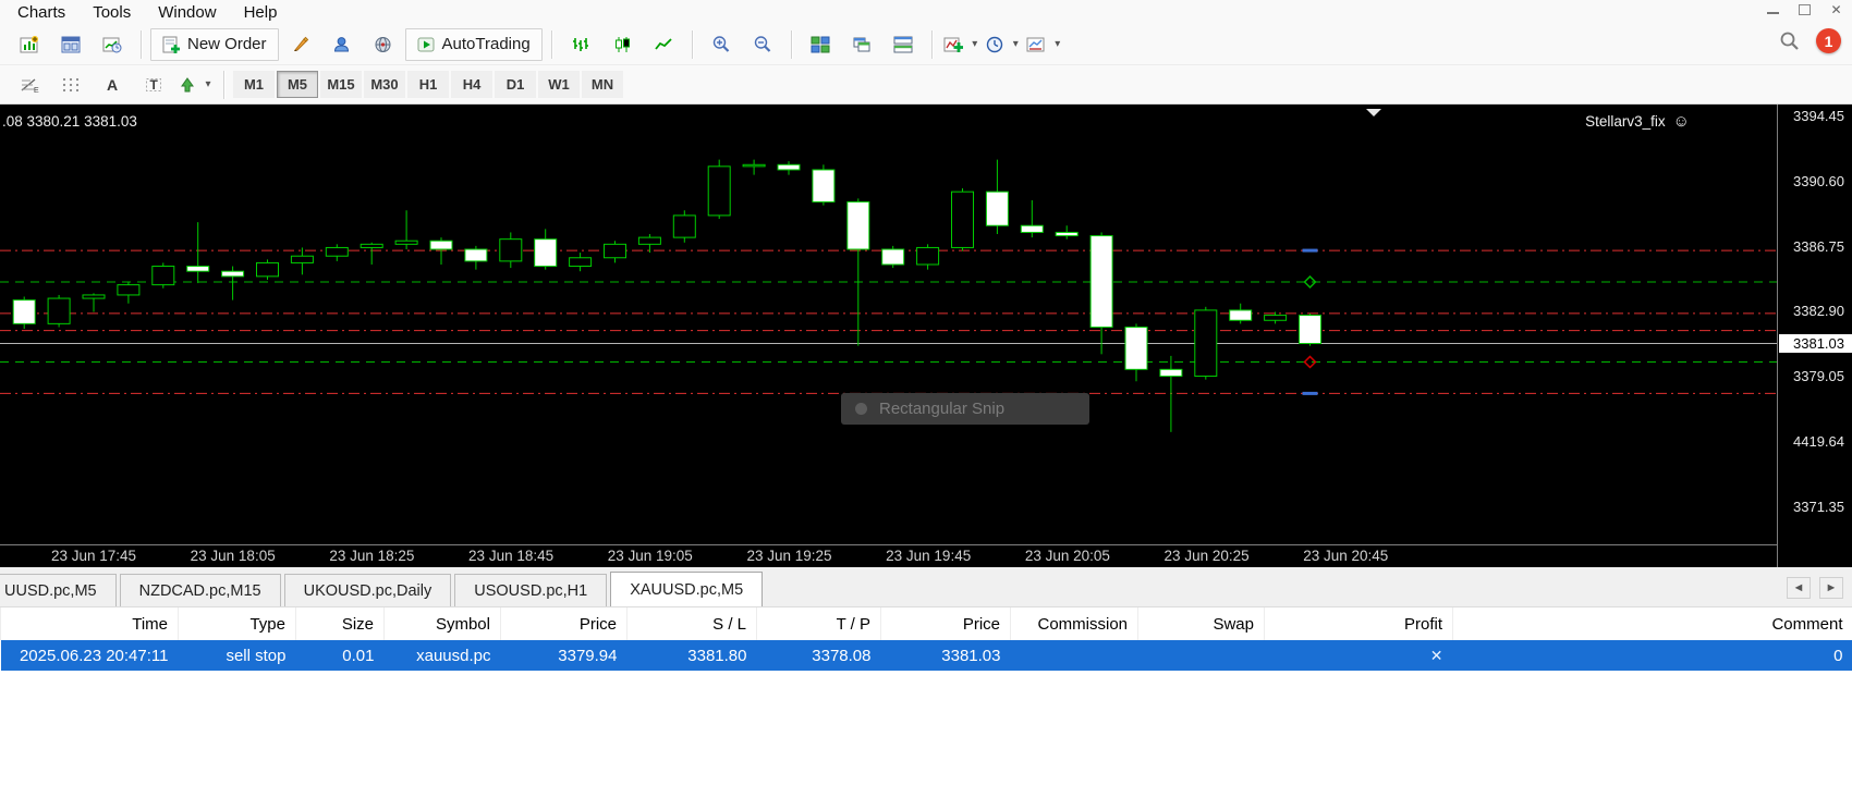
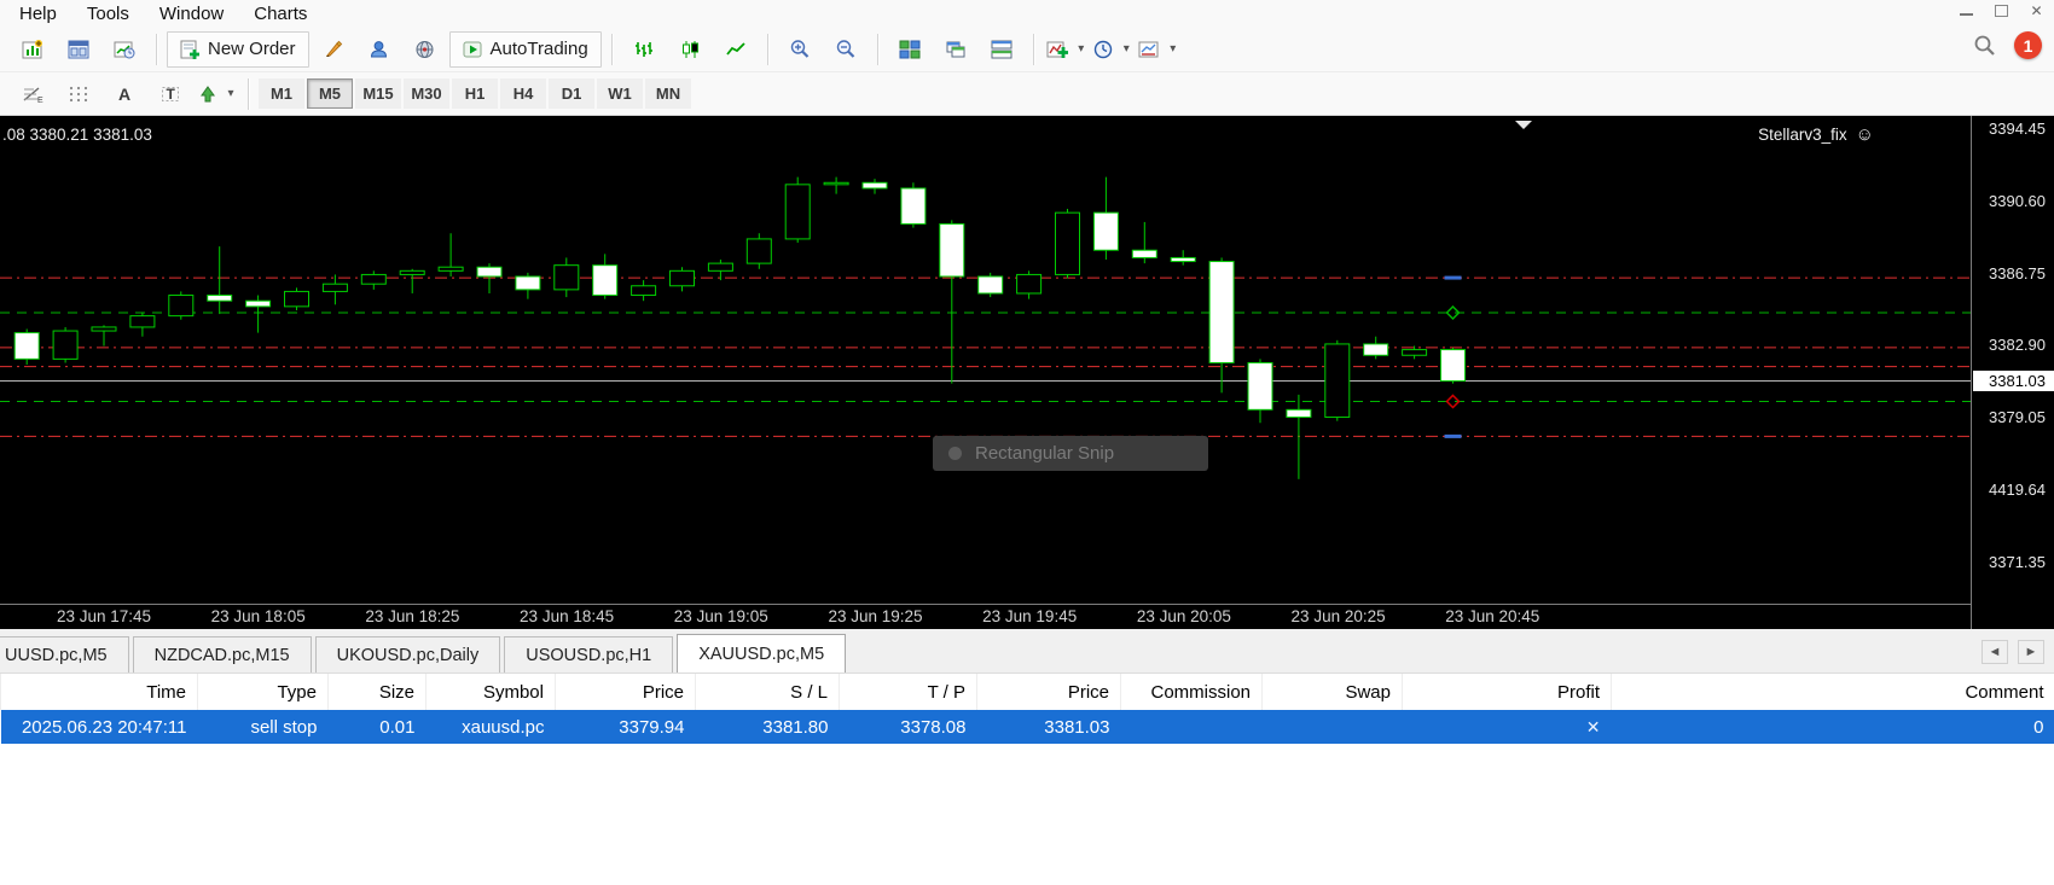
- Charts
+ Help
  Tools
  Window
- Help
+ Charts
  ✕
  New Order
  AutoTrading
  ▾
  ▾
  ▾
  1
  A
  T
  ▾
  M1
  M5
  M15
  M30
  H1
  H4
  D1
  W1
  MN
  .08 3380.21 3381.03
  Stellarv3_fix
  ☺
  Rectangular Snip
  3394.45
  3390.60
  3386.75
  3382.90
  3379.05
  4419.64
  3371.35
  3381.03
  23 Jun 17:45
  23 Jun 18:05
  23 Jun 18:25
  23 Jun 18:45
  23 Jun 19:05
  23 Jun 19:25
  23 Jun 19:45
  23 Jun 20:05
  23 Jun 20:25
  23 Jun 20:45
  UUSD.pc,M5
  NZDCAD.pc,M15
  UKOUSD.pc,Daily
  USOUSD.pc,H1
  XAUUSD.pc,M5
  ◄
  ►
  Time	Type	Size	Symbol	Price	S / L	T / P	Price	Commission	Swap	Profit	Comment
  2025.06.23 20:47:11	sell stop	0.01	xauusd.pc	3379.94	3381.80	3378.08	3381.03			✕	0
